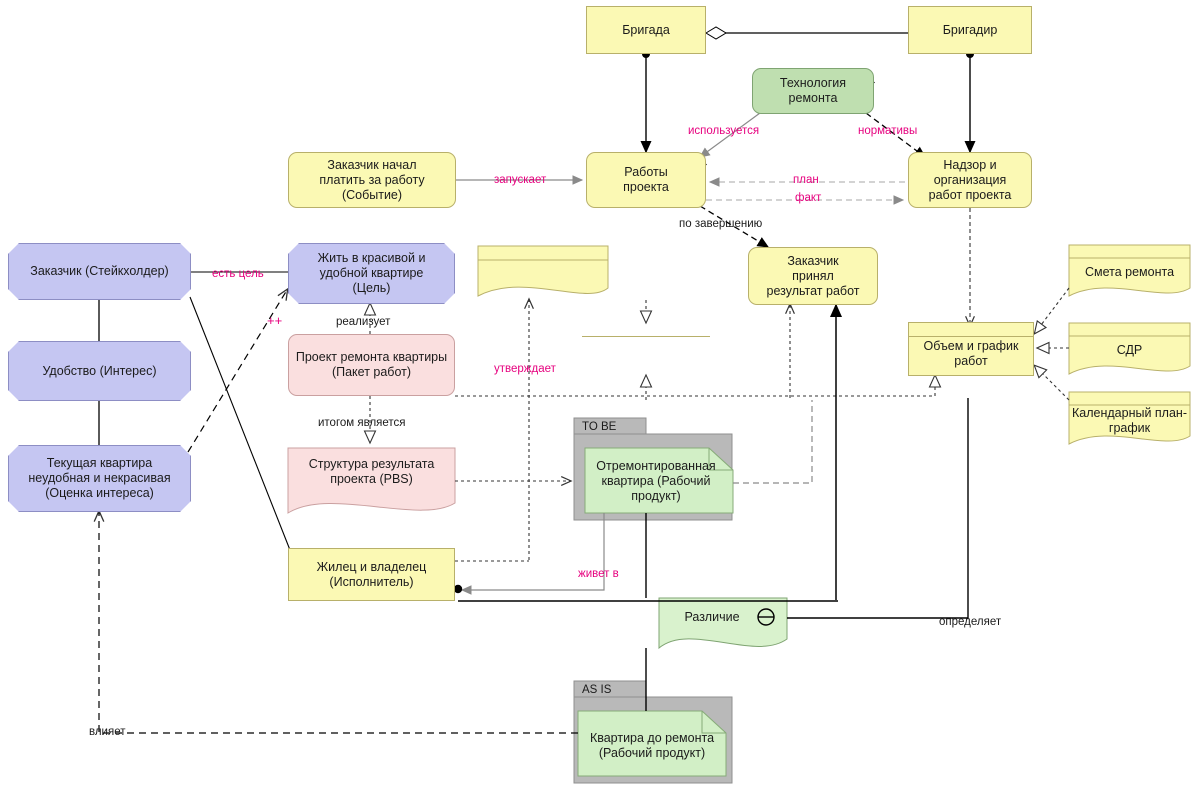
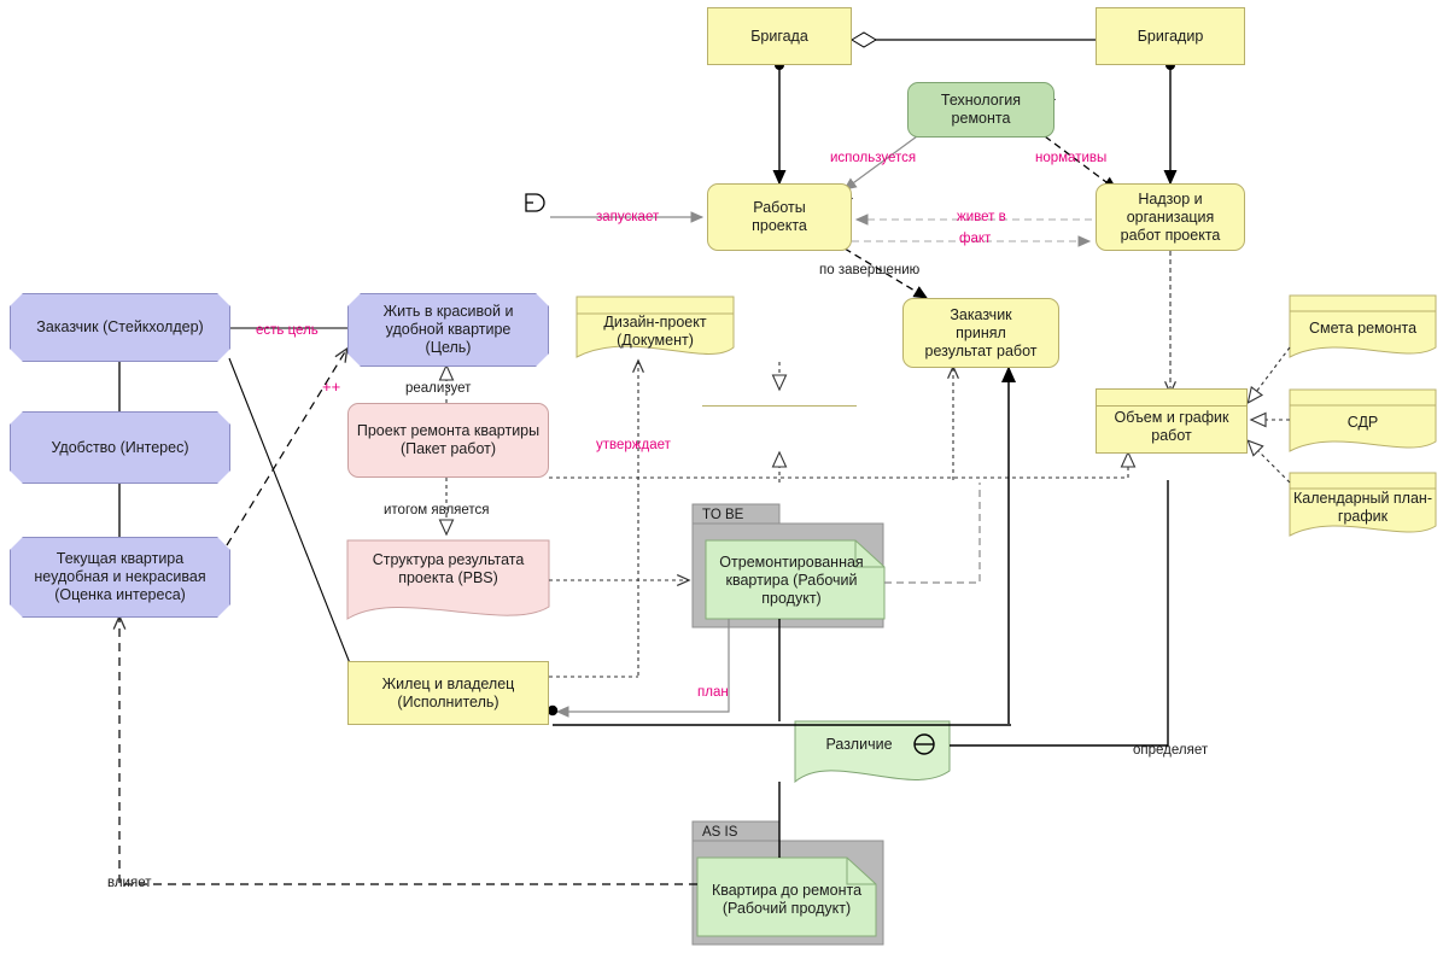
  Бригада
  Бригадир
  Технология
  ремонта
- Заказчик начал
- платить за работу
- (Событие)
  Работы
  проекта
  Надзор и
  организация
  работ проекта
  Заказчик (Стейкхолдер)
  Жить в красивой и
  удобной квартире
  (Цель)
+ Дизайн-проект (Документ)
  Заказчик
  принял
  результат работ
  Смета ремонта
  Удобство (Интерес)
  Проект ремонта квартиры
  (Пакет работ)
  Объем и график
  работ
  СДР
  Текущая квартира
  неудобная и некрасивая
  (Оценка интереса)
  Структура результата проекта (PBS)
  Календарный план- график
  Отремонтированная квартира (Рабочий продукт)
  Жилец и владелец
  (Исполнитель)
  Различие
  Квартира до ремонта (Рабочий продукт)
  TO BE
  AS IS
  используется
  нормативы
  запускает
- план
+ живет в
  факт
  по завершению
  есть цель
  ++
  реализует
  утверждает
  итогом является
- живет в
+ план
  определяет
  влияет
